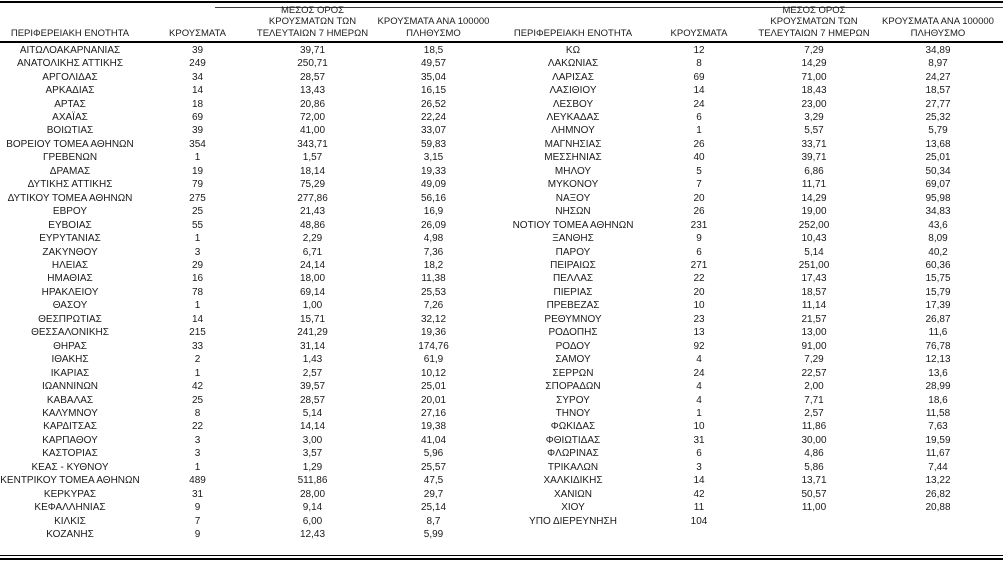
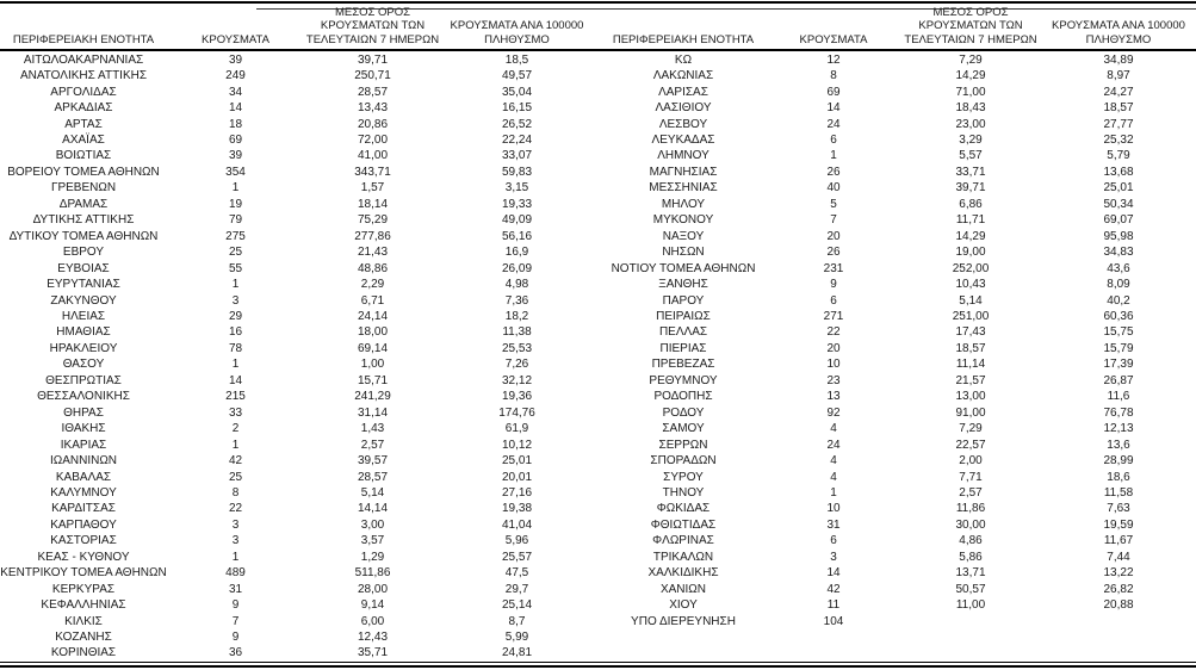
  ΠΕΡΙΦΕΡΕΙΑΚΗ ΕΝΟΤΗΤΑ
  ΚΡΟΥΣΜΑΤΑ
  ΜΕΣΟΣ ΟΡΟΣ
  ΚΡΟΥΣΜΑΤΩΝ ΤΩΝ
  ΤΕΛΕΥΤΑΙΩΝ 7 ΗΜΕΡΩΝ
  ΚΡΟΥΣΜΑΤΑ ΑΝΑ 100000
  ΠΛΗΘΥΣΜΟ
  ΑΙΤΩΛΟΑΚΑΡΝΑΝΙΑΣ
  39
  39,71
  18,5
  ΑΝΑΤΟΛΙΚΗΣ ΑΤΤΙΚΗΣ
  249
  250,71
  49,57
  ΑΡΓΟΛΙΔΑΣ
  34
  28,57
  35,04
  ΑΡΚΑΔΙΑΣ
  14
  13,43
  16,15
  ΑΡΤΑΣ
  18
  20,86
  26,52
  ΑΧΑΪΑΣ
  69
  72,00
  22,24
  ΒΟΙΩΤΙΑΣ
  39
  41,00
  33,07
  ΒΟΡΕΙΟΥ ΤΟΜΕΑ ΑΘΗΝΩΝ
  354
  343,71
  59,83
  ΓΡΕΒΕΝΩΝ
  1
  1,57
  3,15
  ΔΡΑΜΑΣ
  19
  18,14
  19,33
  ΔΥΤΙΚΗΣ ΑΤΤΙΚΗΣ
  79
  75,29
  49,09
  ΔΥΤΙΚΟΥ ΤΟΜΕΑ ΑΘΗΝΩΝ
  275
  277,86
  56,16
  ΕΒΡΟΥ
  25
  21,43
  16,9
  ΕΥΒΟΙΑΣ
  55
  48,86
  26,09
  ΕΥΡΥΤΑΝΙΑΣ
  1
  2,29
  4,98
  ΖΑΚΥΝΘΟΥ
  3
  6,71
  7,36
  ΗΛΕΙΑΣ
  29
  24,14
  18,2
  ΗΜΑΘΙΑΣ
  16
  18,00
  11,38
  ΗΡΑΚΛΕΙΟΥ
  78
  69,14
  25,53
  ΘΑΣΟΥ
  1
  1,00
  7,26
  ΘΕΣΠΡΩΤΙΑΣ
  14
  15,71
  32,12
  ΘΕΣΣΑΛΟΝΙΚΗΣ
  215
  241,29
  19,36
  ΘΗΡΑΣ
  33
  31,14
  174,76
  ΙΘΑΚΗΣ
  2
  1,43
  61,9
  ΙΚΑΡΙΑΣ
  1
  2,57
  10,12
  ΙΩΑΝΝΙΝΩΝ
  42
  39,57
  25,01
  ΚΑΒΑΛΑΣ
  25
  28,57
  20,01
  ΚΑΛΥΜΝΟΥ
  8
  5,14
  27,16
  ΚΑΡΔΙΤΣΑΣ
  22
  14,14
  19,38
  ΚΑΡΠΑΘΟΥ
  3
  3,00
  41,04
  ΚΑΣΤΟΡΙΑΣ
  3
  3,57
  5,96
  ΚΕΑΣ - ΚΥΘΝΟΥ
  1
  1,29
  25,57
  ΚΕΝΤΡΙΚΟΥ ΤΟΜΕΑ ΑΘΗΝΩΝ
  489
  511,86
  47,5
  ΚΕΡΚΥΡΑΣ
  31
  28,00
  29,7
  ΚΕΦΑΛΛΗΝΙΑΣ
  9
  9,14
  25,14
  ΚΙΛΚΙΣ
  7
  6,00
  8,7
  ΚΟΖΑΝΗΣ
  9
  12,43
  5,99
+ ΚΟΡΙΝΘΙΑΣ
+ 36
+ 35,71
+ 24,81
  ΠΕΡΙΦΕΡΕΙΑΚΗ ΕΝΟΤΗΤΑ
  ΚΡΟΥΣΜΑΤΑ
  ΜΕΣΟΣ ΟΡΟΣ
  ΚΡΟΥΣΜΑΤΩΝ ΤΩΝ
  ΤΕΛΕΥΤΑΙΩΝ 7 ΗΜΕΡΩΝ
  ΚΡΟΥΣΜΑΤΑ ΑΝΑ 100000
  ΠΛΗΘΥΣΜΟ
  ΚΩ
  12
  7,29
  34,89
  ΛΑΚΩΝΙΑΣ
  8
  14,29
  8,97
  ΛΑΡΙΣΑΣ
  69
  71,00
  24,27
  ΛΑΣΙΘΙΟΥ
  14
  18,43
  18,57
  ΛΕΣΒΟΥ
  24
  23,00
  27,77
  ΛΕΥΚΑΔΑΣ
  6
  3,29
  25,32
  ΛΗΜΝΟΥ
  1
  5,57
  5,79
  ΜΑΓΝΗΣΙΑΣ
  26
  33,71
  13,68
  ΜΕΣΣΗΝΙΑΣ
  40
  39,71
  25,01
  ΜΗΛΟΥ
  5
  6,86
  50,34
  ΜΥΚΟΝΟΥ
  7
  11,71
  69,07
  ΝΑΞΟΥ
  20
  14,29
  95,98
  ΝΗΣΩΝ
  26
  19,00
  34,83
  ΝΟΤΙΟΥ ΤΟΜΕΑ ΑΘΗΝΩΝ
  231
  252,00
  43,6
  ΞΑΝΘΗΣ
  9
  10,43
  8,09
  ΠΑΡΟΥ
  6
  5,14
  40,2
  ΠΕΙΡΑΙΩΣ
  271
  251,00
  60,36
  ΠΕΛΛΑΣ
  22
  17,43
  15,75
  ΠΙΕΡΙΑΣ
  20
  18,57
  15,79
  ΠΡΕΒΕΖΑΣ
  10
  11,14
  17,39
  ΡΕΘΥΜΝΟΥ
  23
  21,57
  26,87
  ΡΟΔΟΠΗΣ
  13
  13,00
  11,6
  ΡΟΔΟΥ
  92
  91,00
  76,78
  ΣΑΜΟΥ
  4
  7,29
  12,13
  ΣΕΡΡΩΝ
  24
  22,57
  13,6
  ΣΠΟΡΑΔΩΝ
  4
  2,00
  28,99
  ΣΥΡΟΥ
  4
  7,71
  18,6
  ΤΗΝΟΥ
  1
  2,57
  11,58
  ΦΩΚΙΔΑΣ
  10
  11,86
  7,63
  ΦΘΙΩΤΙΔΑΣ
  31
  30,00
  19,59
  ΦΛΩΡΙΝΑΣ
  6
  4,86
  11,67
  ΤΡΙΚΑΛΩΝ
  3
  5,86
  7,44
  ΧΑΛΚΙΔΙΚΗΣ
  14
  13,71
  13,22
  ΧΑΝΙΩΝ
  42
  50,57
  26,82
  ΧΙΟΥ
  11
  11,00
  20,88
  ΥΠΟ ΔΙΕΡΕΥΝΗΣΗ
  104
